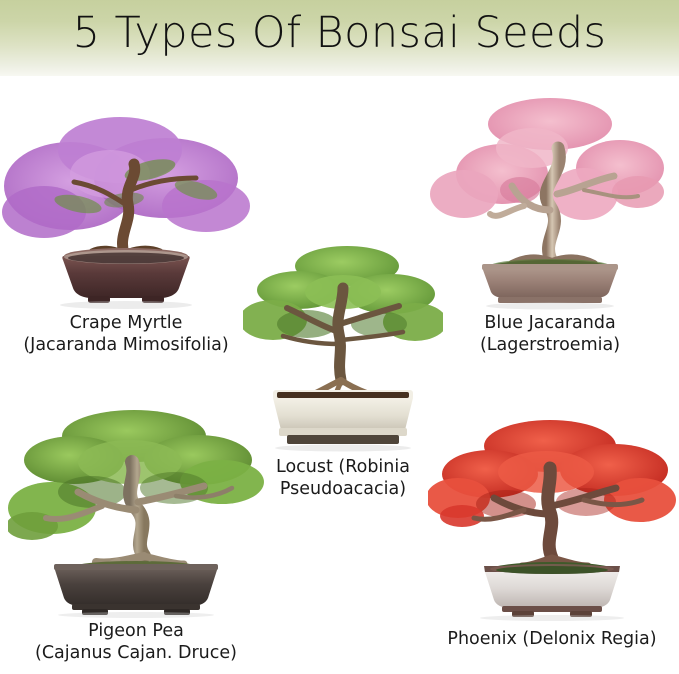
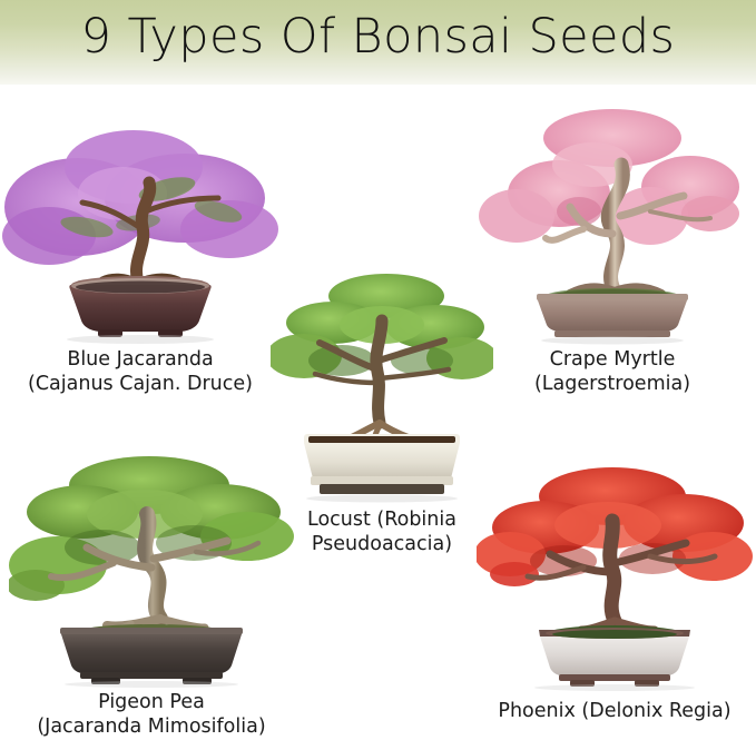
- 5 Types Of Bonsai Seeds
+ 9 Types Of Bonsai Seeds
- Crape Myrtle
+ Blue Jacaranda
- (Jacaranda Mimosifolia)
+ (Cajanus Cajan. Druce)
- Blue Jacaranda
+ Crape Myrtle
  (Lagerstroemia)
  Locust (Robinia
  Pseudoacacia)
  Pigeon Pea
- (Cajanus Cajan. Druce)
+ (Jacaranda Mimosifolia)
  Phoenix (Delonix Regia)
